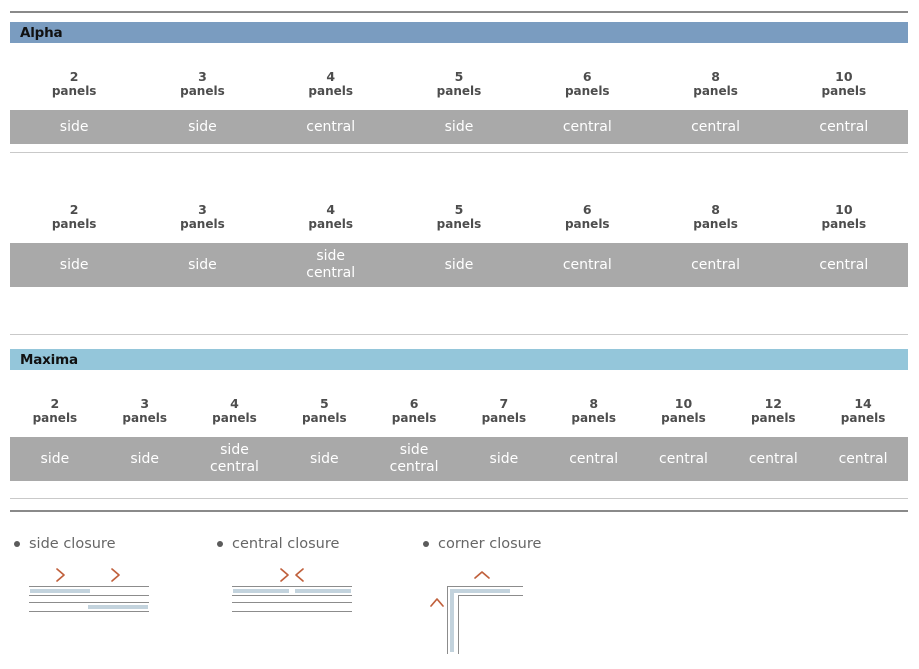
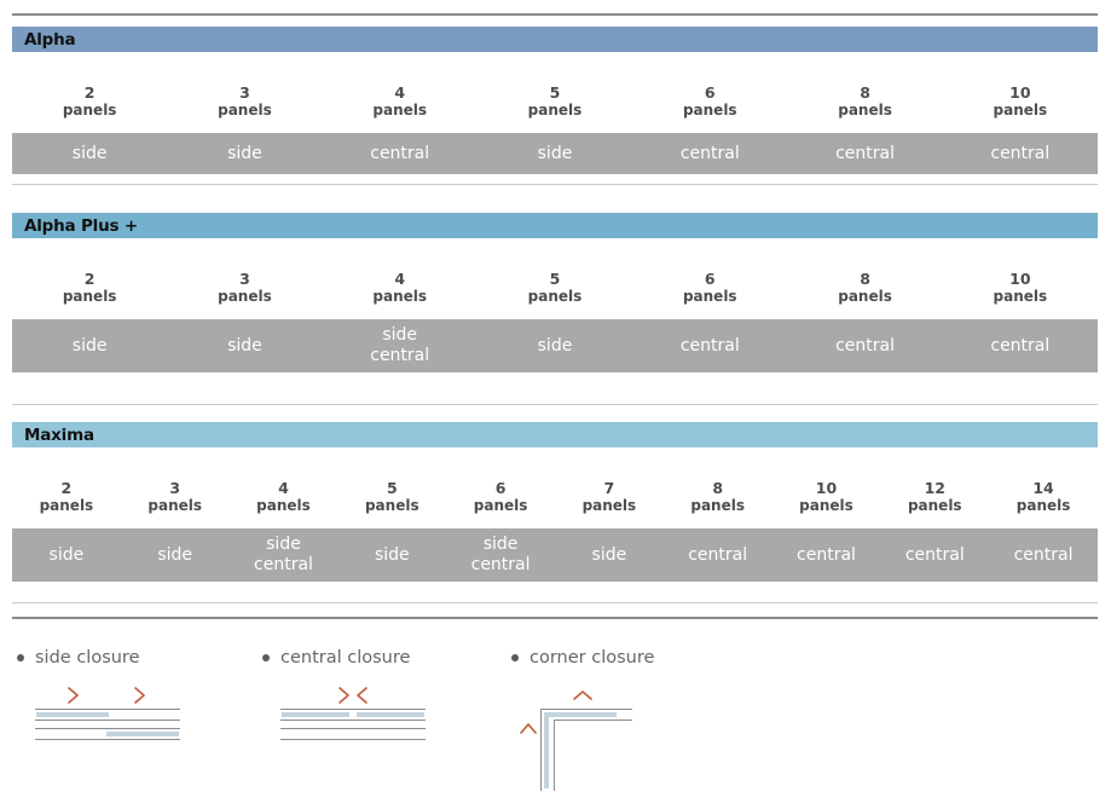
  Alpha
  2
  panels
  3
  panels
  4
  panels
  5
  panels
  6
  panels
  8
  panels
  10
  panels
  side
  side
  central
  side
  central
  central
  central
+ Alpha Plus +
  2
  panels
  3
  panels
  4
  panels
  5
  panels
  6
  panels
  8
  panels
  10
  panels
  side
  side
  side
  central
  side
  central
  central
  central
  Maxima
  2
  panels
  3
  panels
  4
  panels
  5
  panels
  6
  panels
  7
  panels
  8
  panels
  10
  panels
  12
  panels
  14
  panels
  side
  side
  side
  central
  side
  side
  central
  side
  central
  central
  central
  central
  side closure
  central closure
  corner closure
